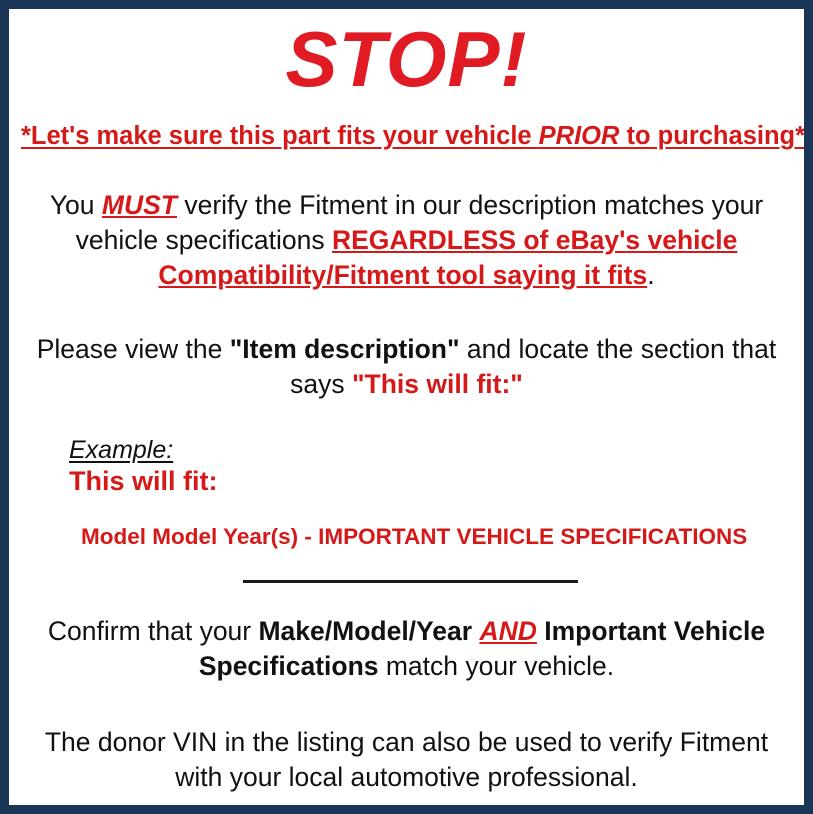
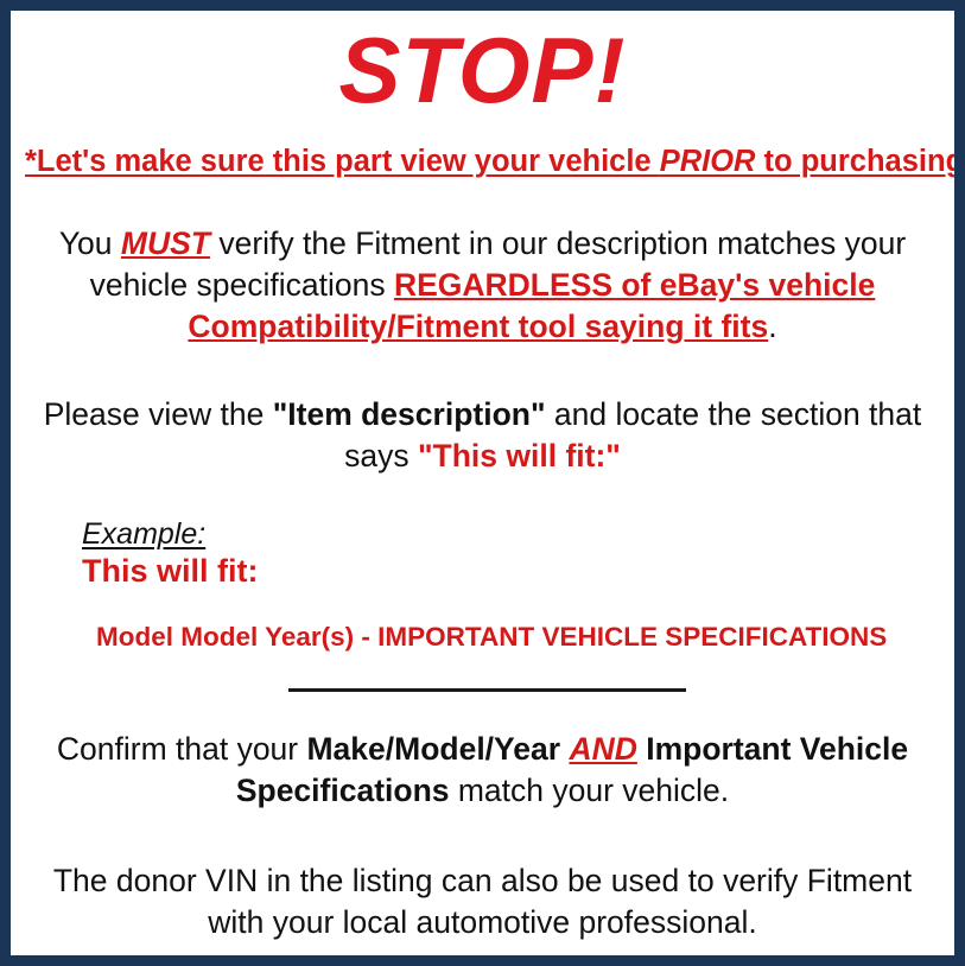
  STOP!
- *Let's make sure this part fits your vehicle PRIOR to purchasing*
+ *Let's make sure this part view your vehicle PRIOR to purchasin
  You MUST verify the Fitment in our description matches your vehicle specifications REGARDLESS of eBay's vehicle Compatibility/Fitment tool saying it fits.
  Please view the "Item description" and locate the section that says "This will fit:"
  Example:
  This will fit:
  Model Model Year(s) - IMPORTANT VEHICLE SPECIFICATIONS
  Confirm that your Make/Model/Year AND Important Vehicle Specifications match your vehicle.
  The donor VIN in the listing can also be used to verify Fitment with your local automotive professional.
